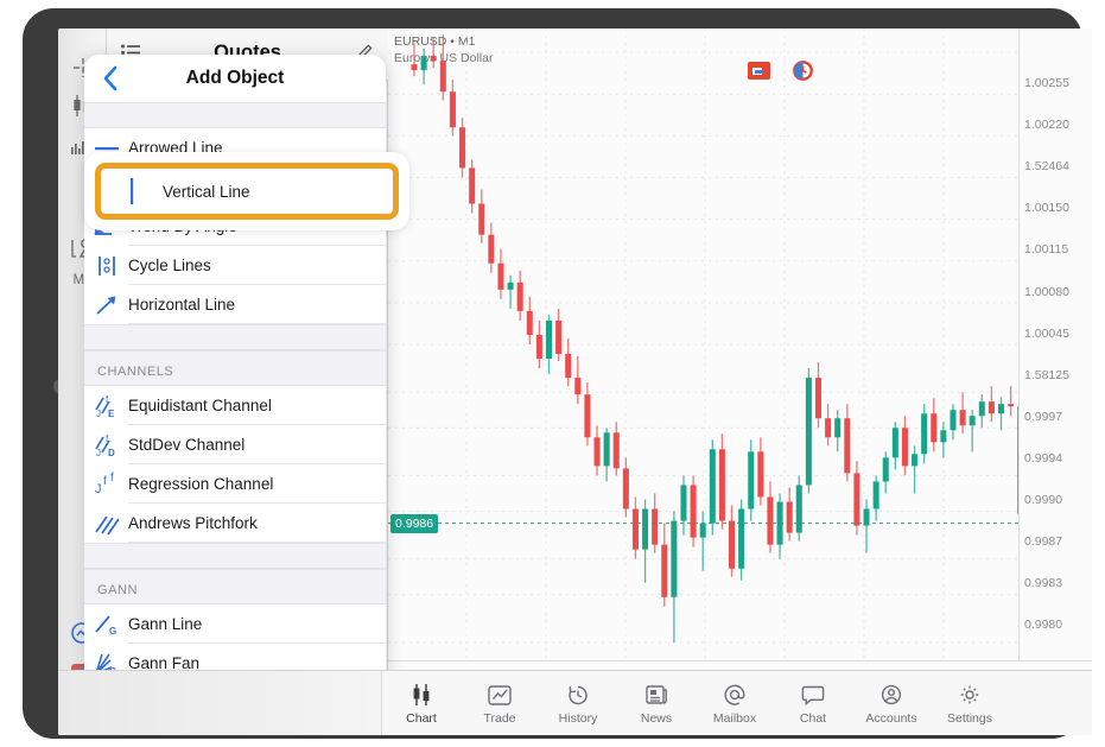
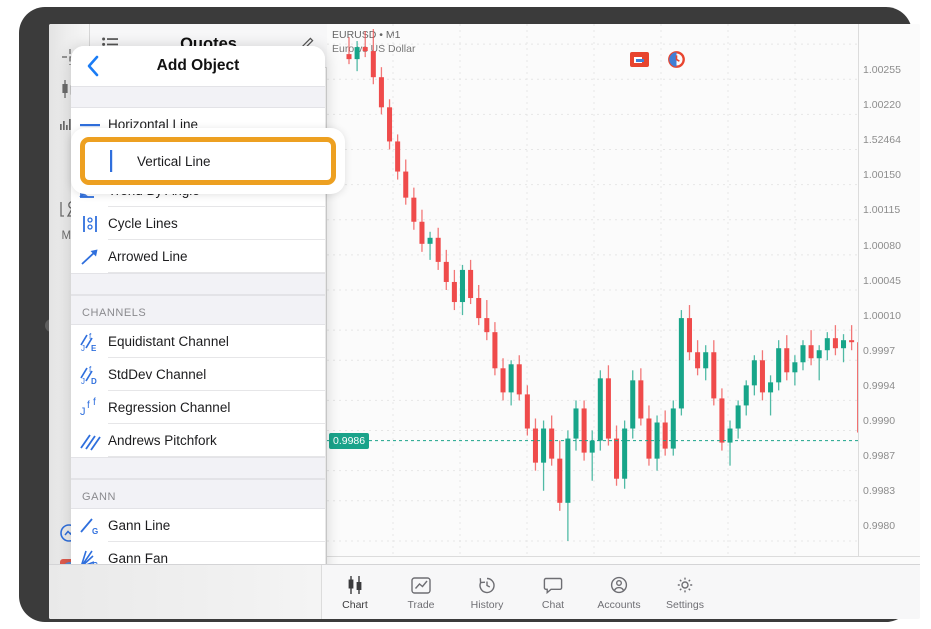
  EURUSD • M1
  Euro v US Dollar
  1.00255
  1.00220
  1.52464
  1.00150
  1.00115
  1.00080
  1.00045
- 1.58125
+ 1.00010
  0.9997
  0.9994
  0.9990
  0.9987
  0.9983
  0.9980
  0.9986
  Quotes
  Add Object
- Arrowed Line
+ Horizontal Line
  Cycle Lines
- Horizontal Line
+ Arrowed Line
  CHANNELS
  J
  E
  f
  Equidistant Channel
  J
  D
  f
  StdDev Channel
  J
  f
  f
  Regression Channel
  Andrews Pitchfork
  GANN
  G
  Gann Line
  Gann Fan
  Vertical Line
  Chart
  Trade
  History
- News
- Mailbox
  Chat
  Accounts
  Settings
